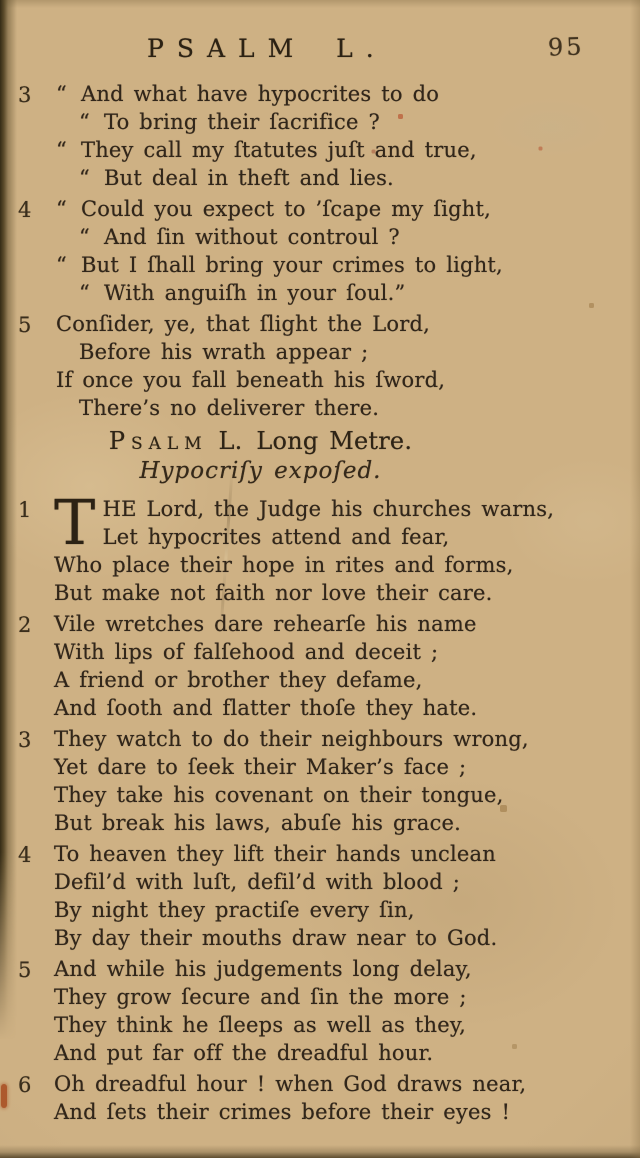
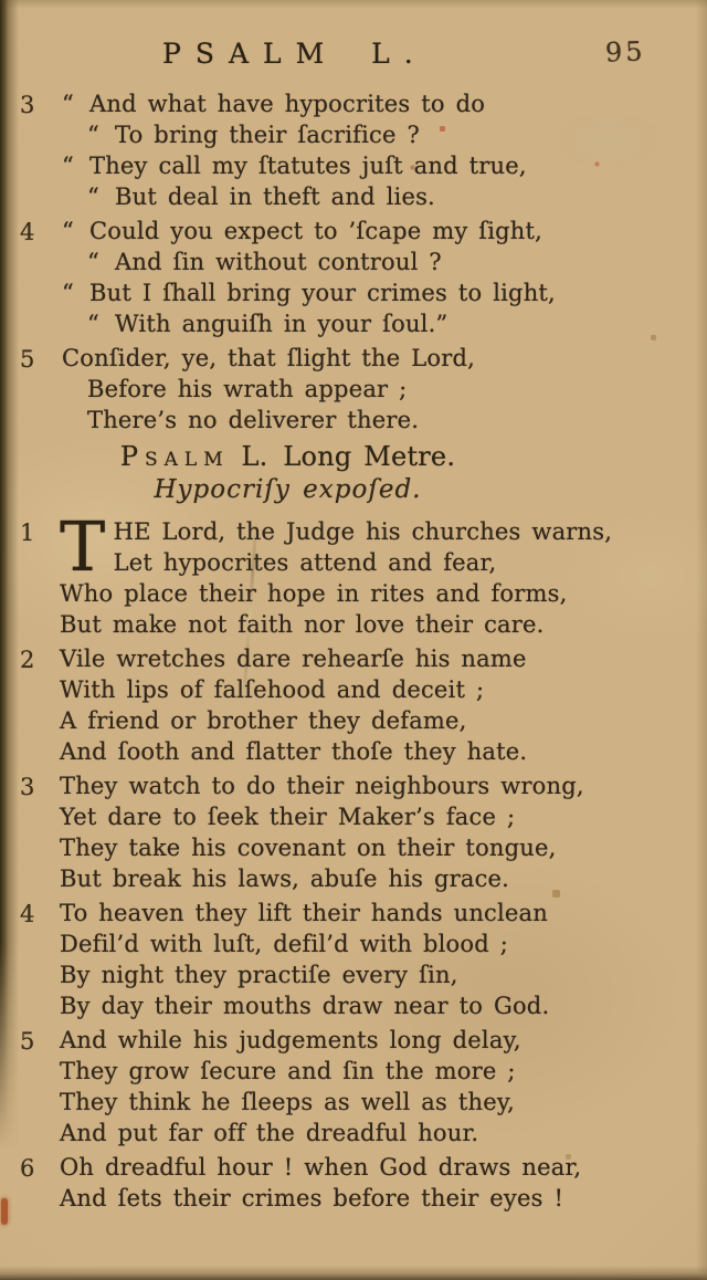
  PSALM L.
  3
  “ And what have hypocrites to do
  “ To bring their ſacrifice ?
  “ They call my ſtatutes juſt and true,
  “ But deal in theft and lies.
  4
  “ Could you expect to ’ſcape my ſight,
  “ And ſin without controul ?
  “ But I ſhall bring your crimes to light,
  “ With anguiſh in your ſoul.”
  5
  Conſider, ye, that ſlight the Lord,
  Before his wrath appear ;
- If once you fall beneath his ſword,
  There’s no deliverer there.
  Psalm L. Long Metre.
  Hypocriſy expoſed.
  1
  T
  HE Lord, the Judge his churches warns,
  Let hypocrites attend and fear,
  Who place their hope in rites and forms,
  But make not faith nor love their care.
  2
  Vile wretches dare rehearſe his name
  With lips of falſehood and deceit ;
  A friend or brother they defame,
  And ſooth and flatter thoſe they hate.
  3
  They watch to do their neighbours wrong,
  Yet dare to ſeek their Maker’s face ;
  They take his covenant on their tongue,
  But break his laws, abuſe his grace.
  4
  To heaven they lift their hands unclean
  Defil’d with luſt, defil’d with blood ;
  By night they practiſe every ſin,
  By day their mouths draw near to God.
  5
  And while his judgements long delay,
  They grow ſecure and ſin the more ;
  They think he ſleeps as well as they,
  And put far off the dreadful hour.
  6
  Oh dreadful hour ! when God draws near,
  And ſets their crimes before their eyes !
